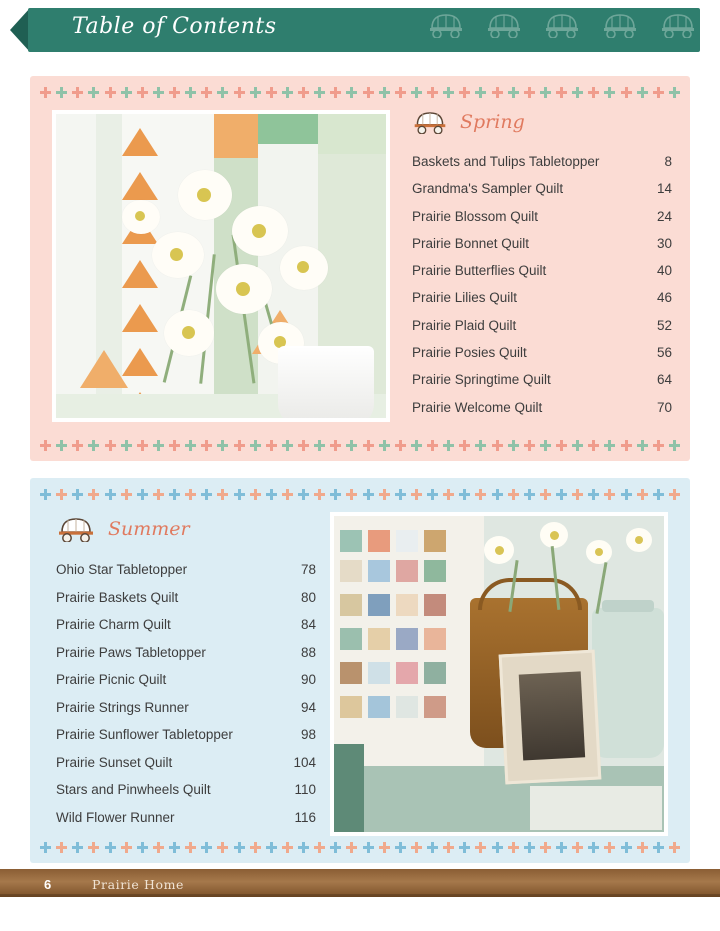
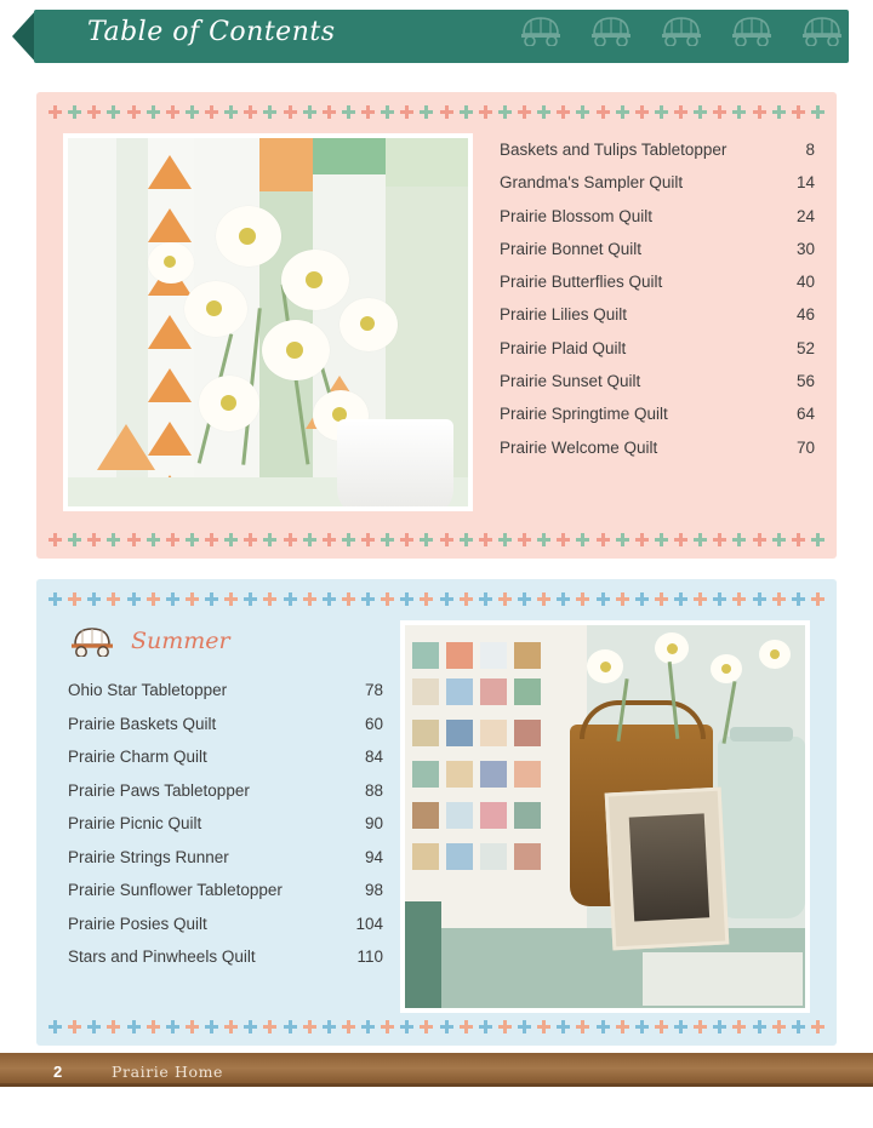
  Table of Contents
- Spring
  Baskets and Tulips Tabletopper
  8
  Grandma's Sampler Quilt
  14
  Prairie Blossom Quilt
  24
  Prairie Bonnet Quilt
  30
  Prairie Butterflies Quilt
  40
  Prairie Lilies Quilt
  46
  Prairie Plaid Quilt
  52
- Prairie Posies Quilt
+ Prairie Sunset Quilt
  56
  Prairie Springtime Quilt
  64
  Prairie Welcome Quilt
  70
  Summer
  Ohio Star Tabletopper
  78
  Prairie Baskets Quilt
- 80
+ 60
  Prairie Charm Quilt
  84
  Prairie Paws Tabletopper
  88
  Prairie Picnic Quilt
  90
  Prairie Strings Runner
  94
  Prairie Sunflower Tabletopper
  98
- Prairie Sunset Quilt
+ Prairie Posies Quilt
  104
  Stars and Pinwheels Quilt
  110
- Wild Flower Runner
- 116
- 6
+ 2
  Prairie Home
